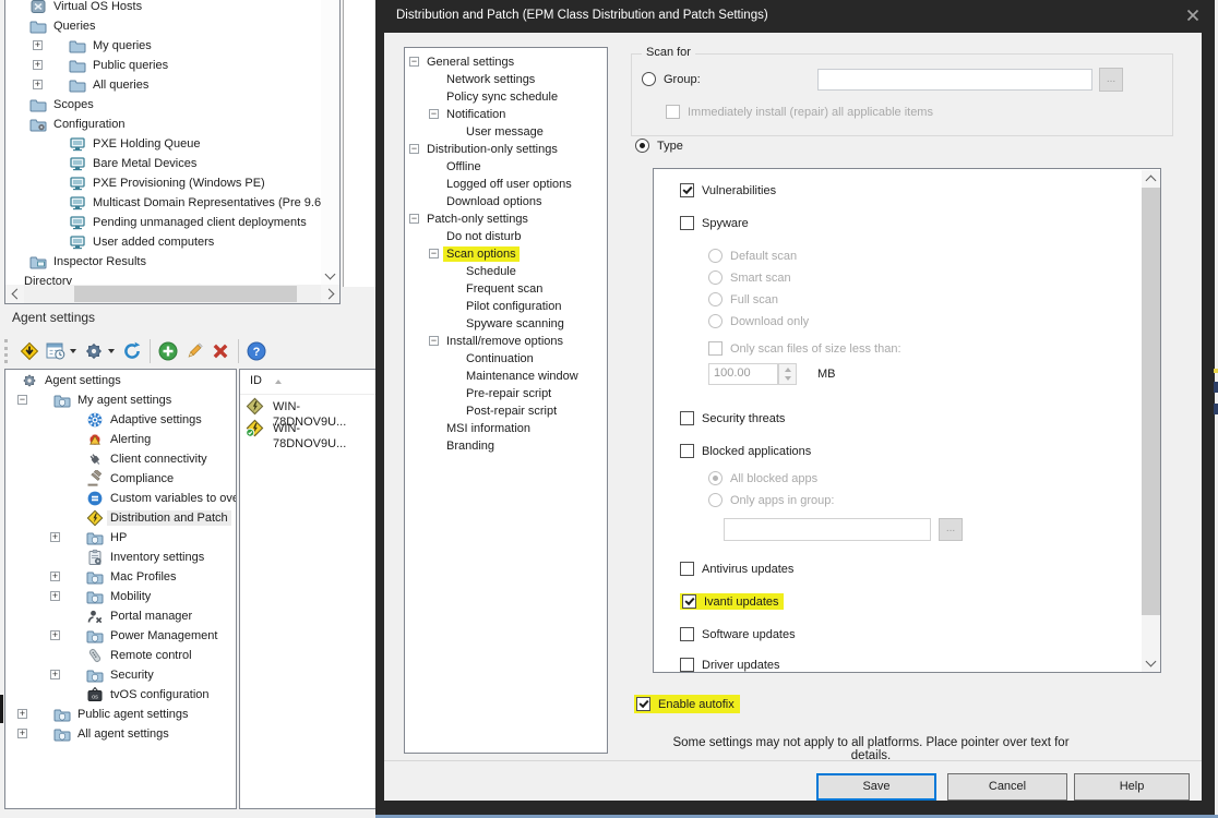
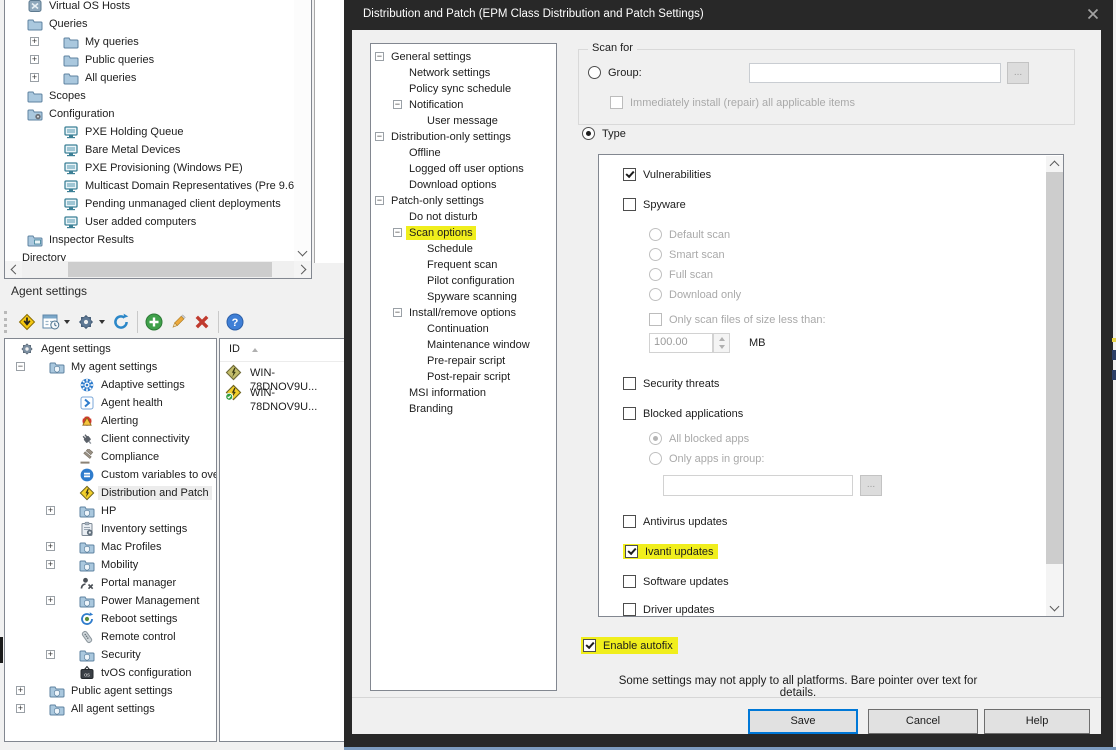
  Virtual OS Hosts
  Queries
  +
  My queries
  +
  Public queries
  +
  All queries
  Scopes
  Configuration
  PXE Holding Queue
  Bare Metal Devices
  PXE Provisioning (Windows PE)
  Multicast Domain Representatives (Pre 9.6
  Pending unmanaged client deployments
  User added computers
  Inspector Results
  Directory
  Agent settings
  ?
  Agent settings
  −
  My agent settings
  Adaptive settings
+ Agent health
  Alerting
  Client connectivity
  Compliance
  Custom variables to ove
  Distribution and Patch
  +
  HP
  Inventory settings
  +
  Mac Profiles
  +
  Mobility
  Portal manager
  +
  Power Management
+ Reboot settings
  Remote control
  +
  Security
  tvOS configuration
  +
  Public agent settings
  +
  All agent settings
  ID
  WIN-78DNOV9U...
  WIN-78DNOV9U...
  Distribution and Patch (EPM Class Distribution and Patch Settings)
  −
  General settings
  Network settings
  Policy sync schedule
  −
  Notification
  User message
  −
  Distribution-only settings
  Offline
  Logged off user options
  Download options
  −
  Patch-only settings
  Do not disturb
  −
  Scan options
  Schedule
  Frequent scan
  Pilot configuration
  Spyware scanning
  −
  Install/remove options
  Continuation
  Maintenance window
  Pre-repair script
  Post-repair script
  MSI information
  Branding
  Scan for
  Group:
  ...
  Immediately install (repair) all applicable items
  Type
  Vulnerabilities
  Spyware
  Default scan
  Smart scan
  Full scan
  Download only
  Only scan files of size less than:
  100.00
  MB
  Security threats
  Blocked applications
  All blocked apps
  Only apps in group:
  ...
  Antivirus updates
  Ivanti updates
  Software updates
  Driver updates
  Enable autofix
- Some settings may not apply to all platforms. Place pointer over text for details.
+ Some settings may not apply to all platforms. Bare pointer over text for details.
  Save
  Cancel
  Help
